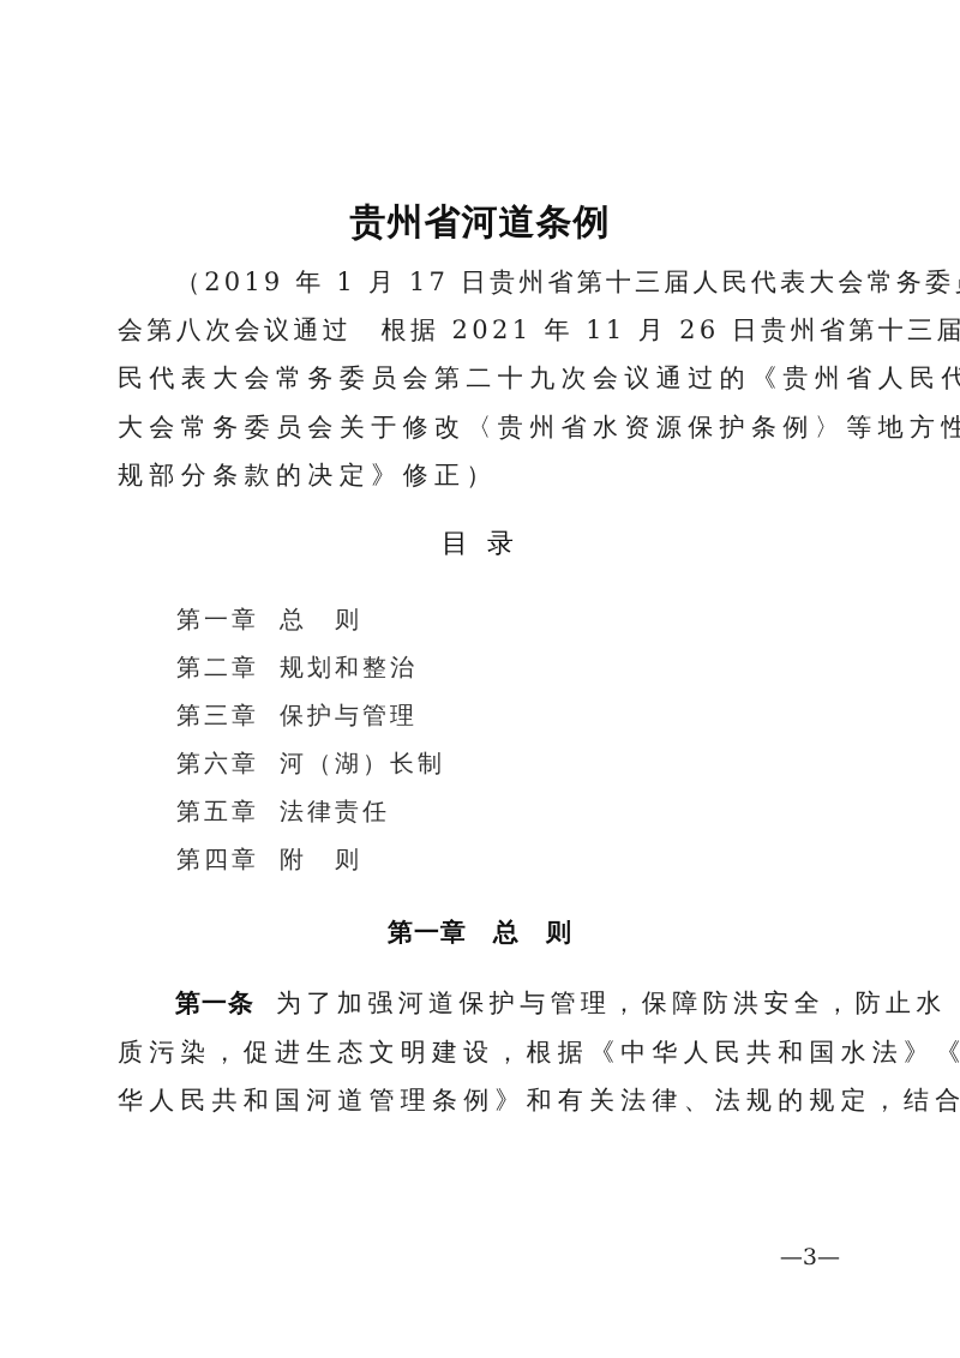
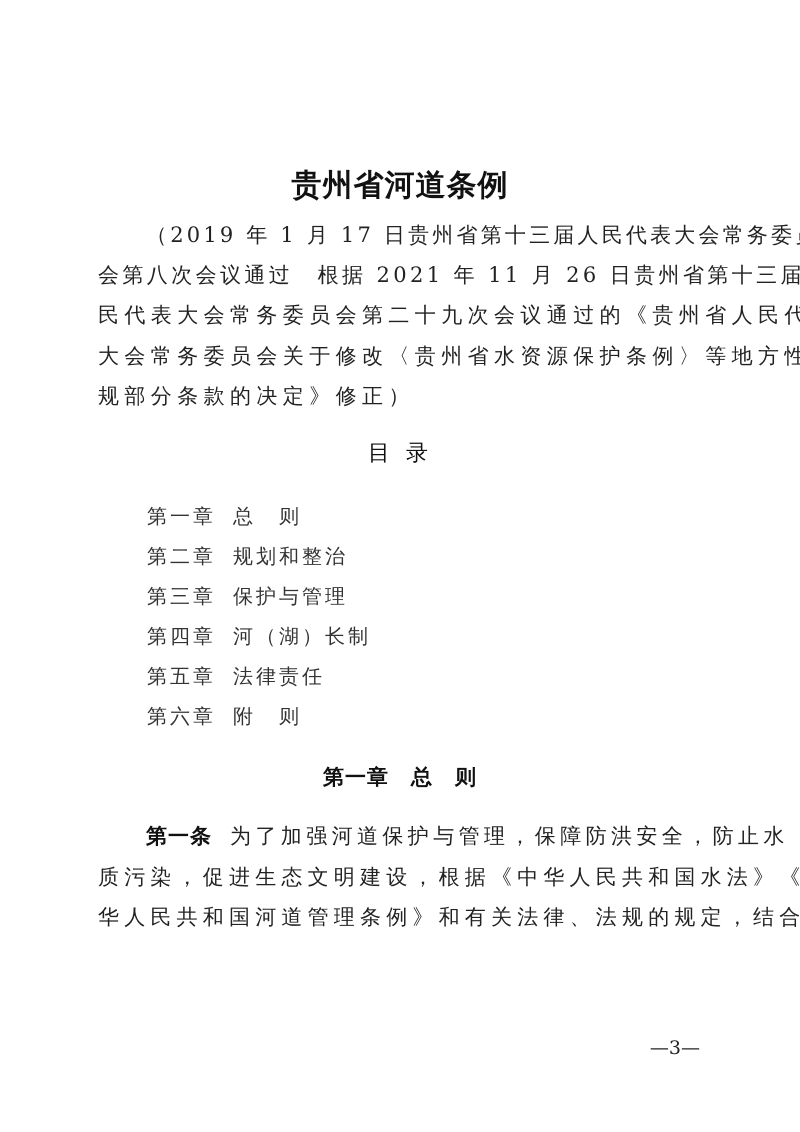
  贵州省河道条例
  （2019 年 1 月 17 日贵州省第十三届人民代表大会常务委
  会第八次会议通过 根据 2021 年 11 月 26 日贵州省第十三届
  民代表大会常务委员会第二十九次会议通过的《贵州省人民代
  大会常务委员会关于修改〈贵州省水资源保护条例〉等地方性
  规部分条款的决定》修正）
  目录
  第一章 总 则
  第二章 规划和整治
  第三章 保护与管理
- 第六章 河（湖）长制
+ 第四章 河（湖）长制
  第五章 法律责任
- 第四章 附 则
+ 第六章 附 则
  第一章 总 则
  第一条 为了加强河道保护与管理，保障防洪安全，防止水
  质污染，促进生态文明建设，根据《中华人民共和国水法》《
  华人民共和国河道管理条例》和有关法律、法规的规定，结合
  —3—
